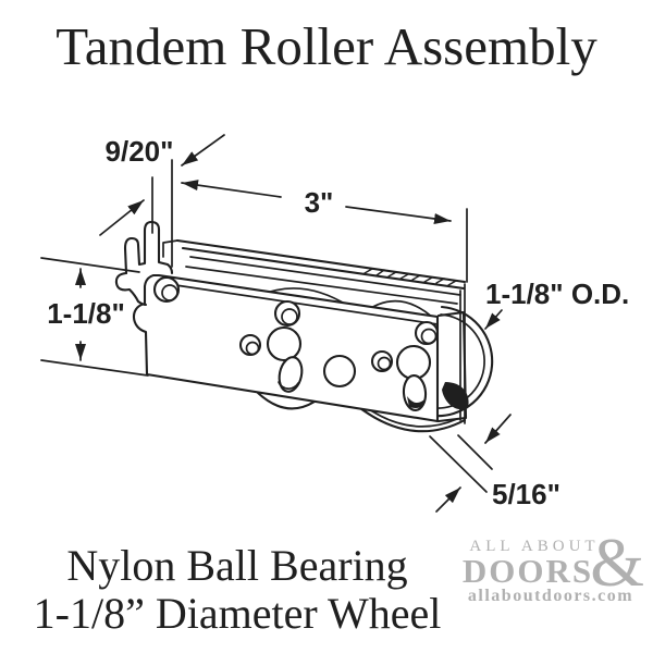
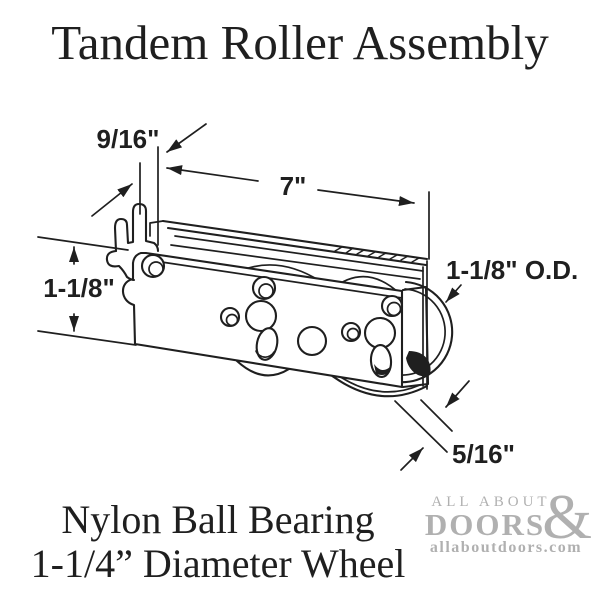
  Tandem Roller Assembly
- 9/20"
+ 9/16"
- 3"
+ 7"
  1-1/8"
  1-1/8" O.D.
  5/16"
  Nylon Ball Bearing
- 1-1/8” Diameter Wheel
+ 1-1/4” Diameter Wheel
  ALL ABOUT
  DOORS
  &
  allaboutdoors.com
